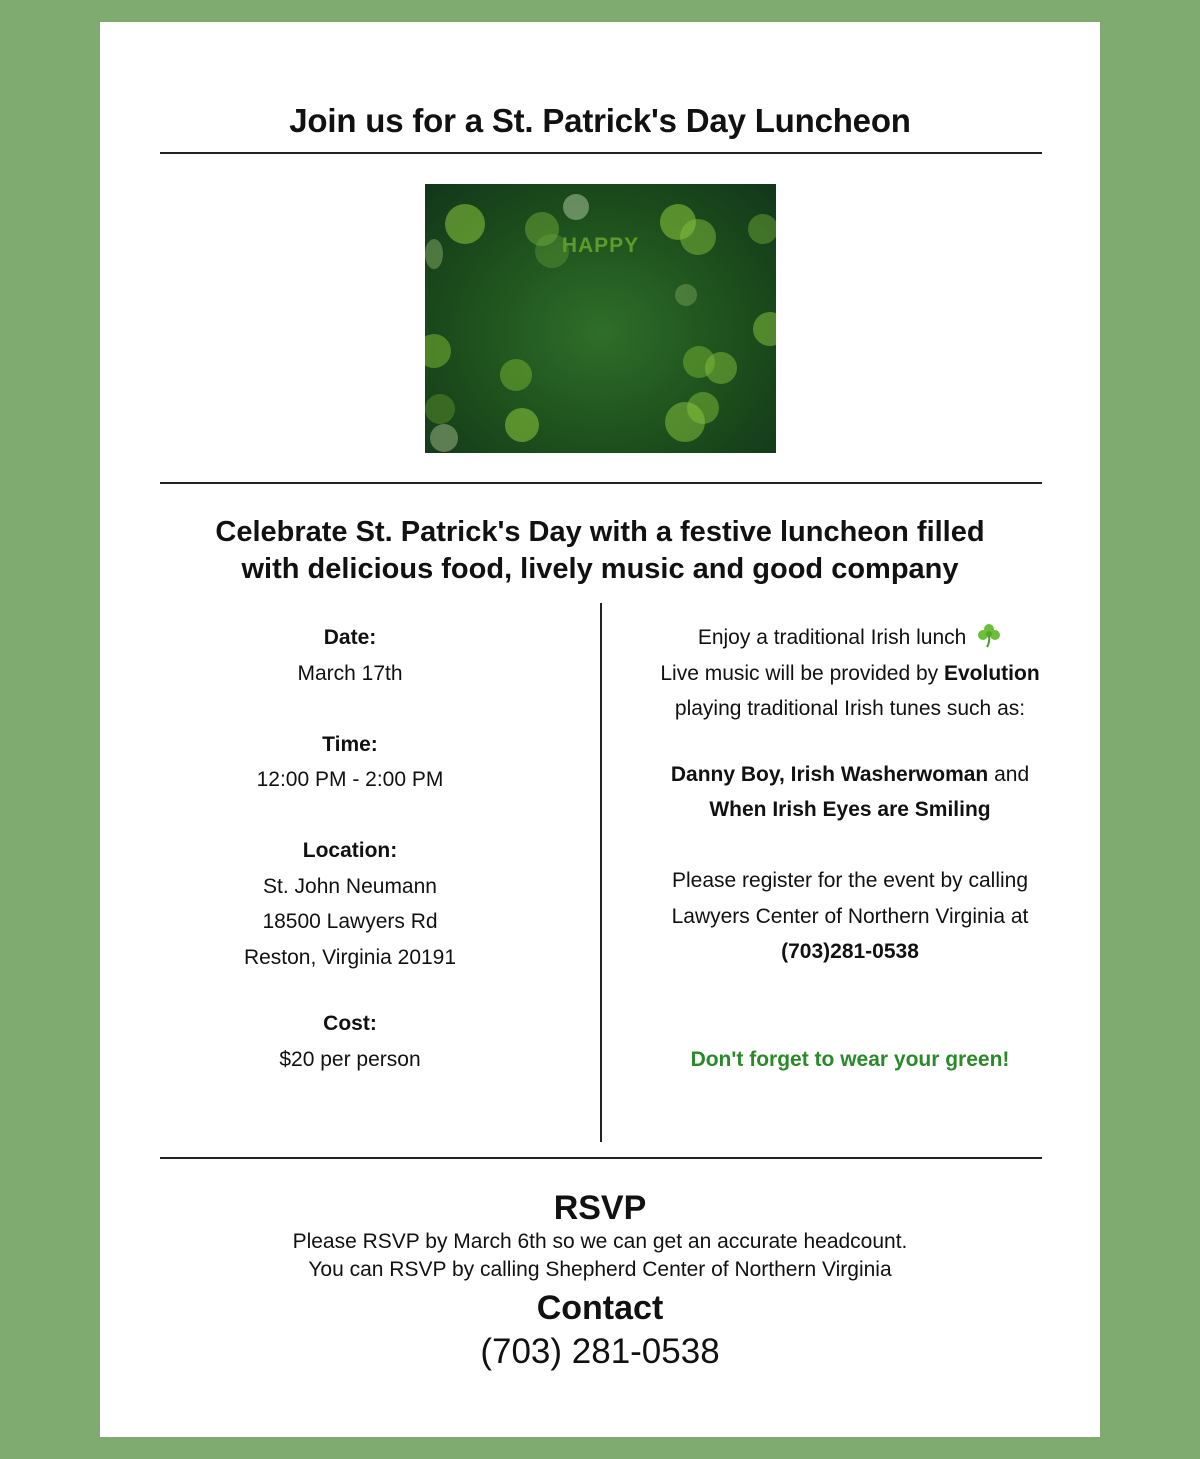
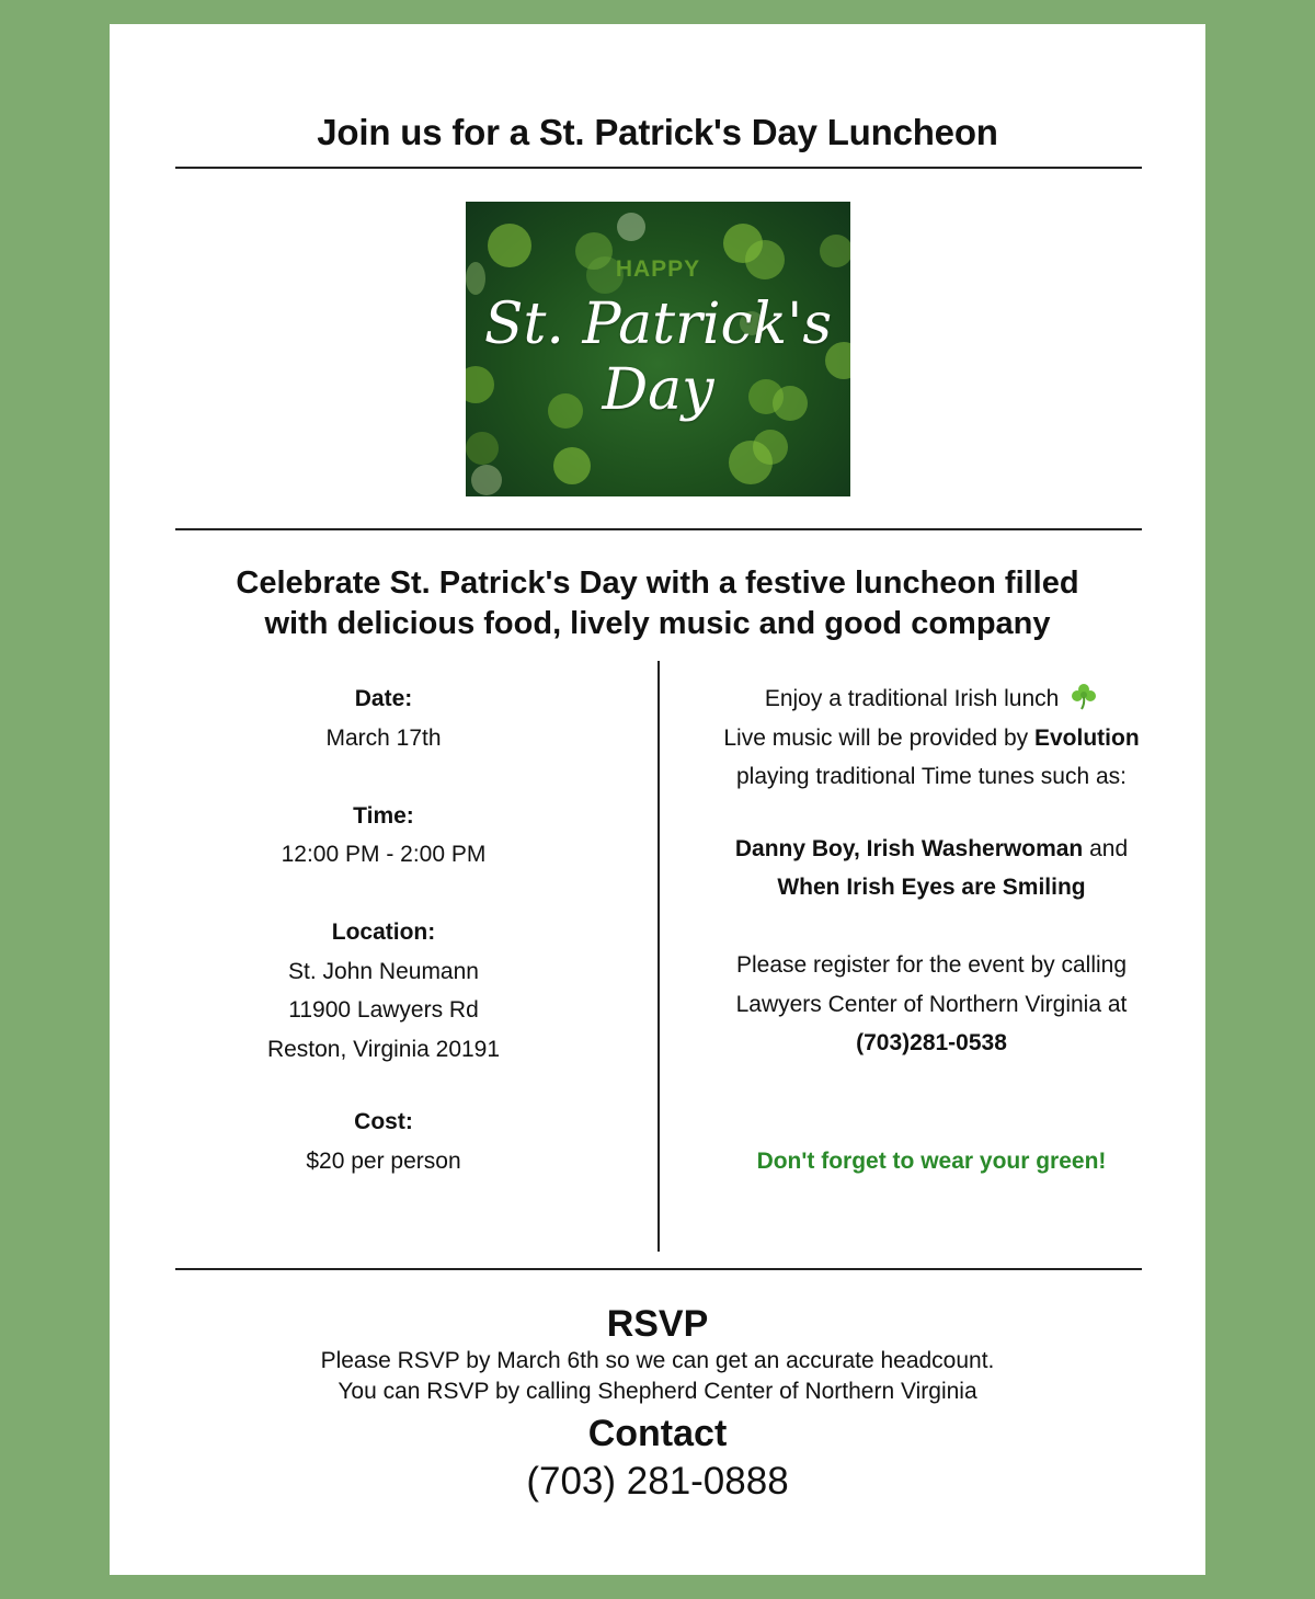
  Join us for a St. Patrick's Day Luncheon
  HAPPY
+ St. Patrick's
+ Day
  Celebrate St. Patrick's Day with a festive luncheon filled
  with delicious food, lively music and good company
  Date:
  March 17th
  Time:
  12:00 PM - 2:00 PM
  Location:
  St. John Neumann
- 18500 Lawyers Rd
+ 11900 Lawyers Rd
  Reston, Virginia 20191
  Cost:
  $20 per person
  Enjoy a traditional Irish lunch
  Live music will be provided by Evolution
- playing traditional Irish tunes such as:
+ playing traditional Time tunes such as:
  Danny Boy, Irish Washerwoman and
  When Irish Eyes are Smiling
  Please register for the event by calling
  Lawyers Center of Northern Virginia at
  (703)281-0538
  Don't forget to wear your green!
  RSVP
  Please RSVP by March 6th so we can get an accurate headcount.
  You can RSVP by calling Shepherd Center of Northern Virginia
  Contact
- (703) 281-0538
+ (703) 281-0888
